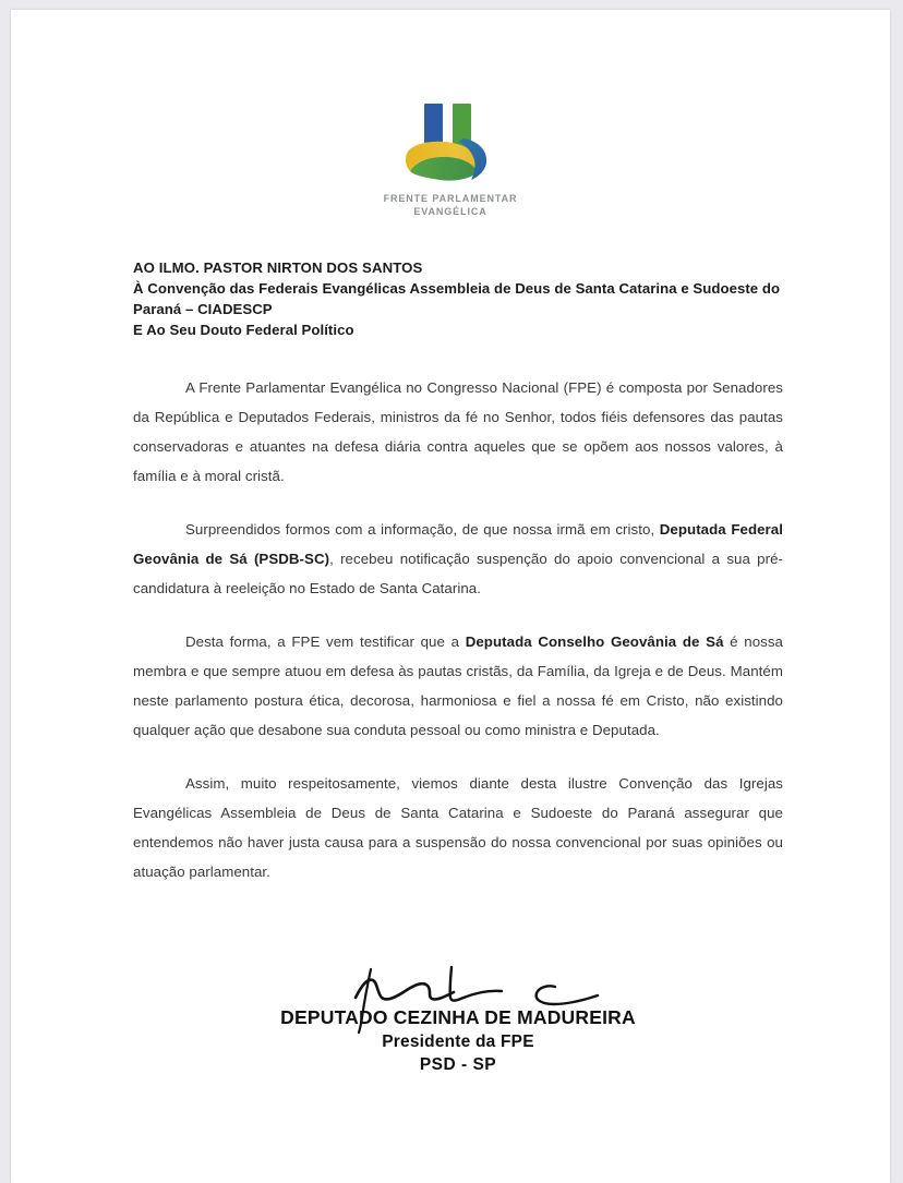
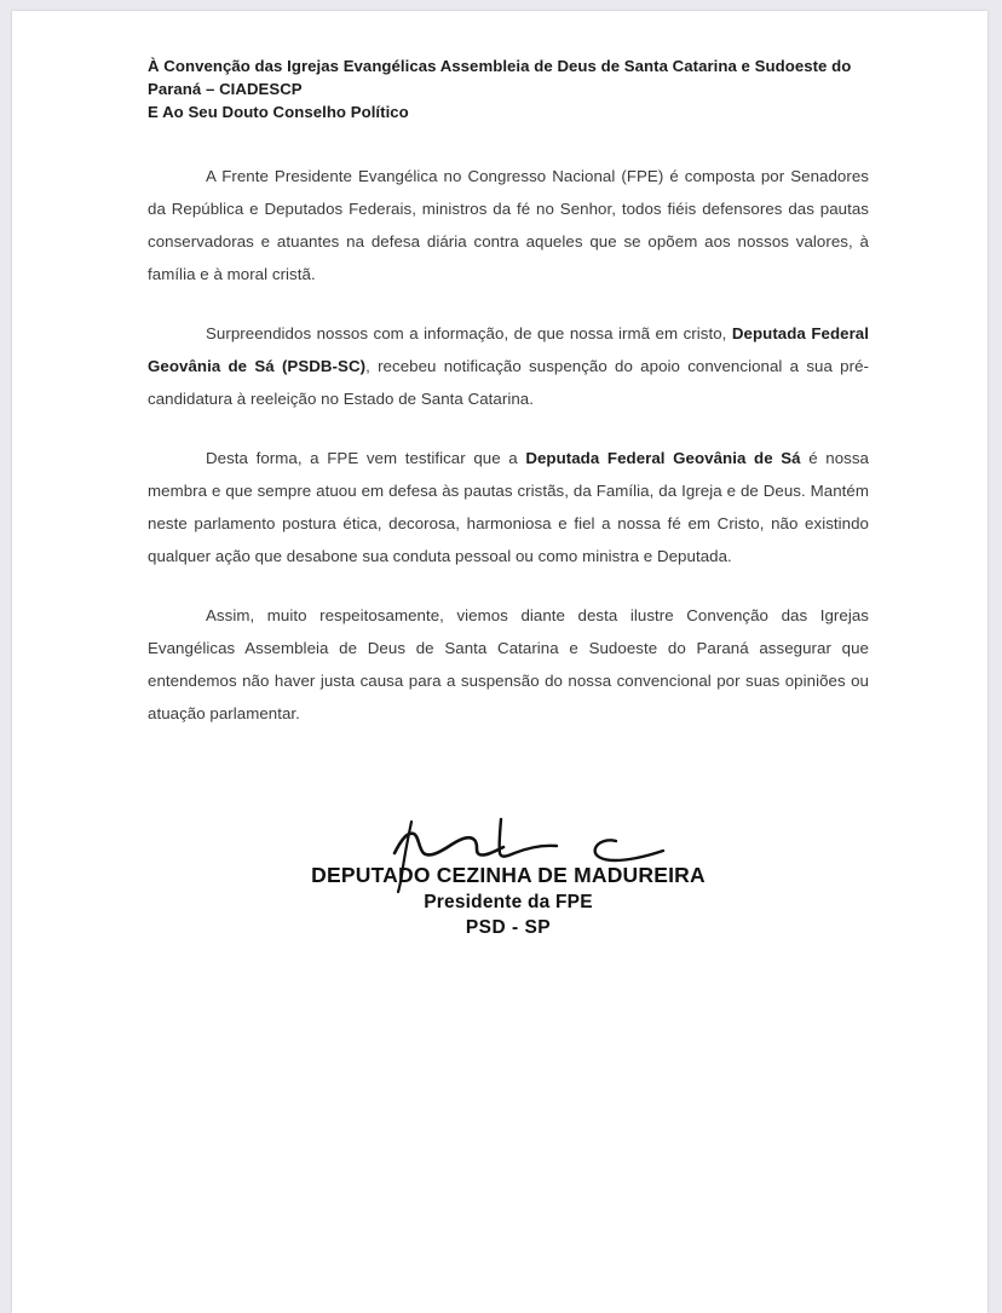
- FRENTE PARLAMENTAR
- EVANGÉLICA
- AO ILMO. PASTOR NIRTON DOS SANTOS
- À Convenção das Federais Evangélicas Assembleia de Deus de Santa Catarina e Sudoeste do Paraná – CIADESCP
+ À Convenção das Igrejas Evangélicas Assembleia de Deus de Santa Catarina e Sudoeste do Paraná – CIADESCP
- E Ao Seu Douto Federal Político
+ E Ao Seu Douto Conselho Político
- A Frente Parlamentar Evangélica no Congresso Nacional (FPE) é composta por Senadores da República e Deputados Federais, ministros da fé no Senhor, todos fiéis defensores das pautas conservadoras e atuantes na defesa diária contra aqueles que se opõem aos nossos valores, à família e à moral cristã.
+ A Frente Presidente Evangélica no Congresso Nacional (FPE) é composta por Senadores da República e Deputados Federais, ministros da fé no Senhor, todos fiéis defensores das pautas conservadoras e atuantes na defesa diária contra aqueles que se opõem aos nossos valores, à família e à moral cristã.
- Surpreendidos formos com a informação, de que nossa irmã em cristo, Deputada Federal Geovânia de Sá (PSDB-SC), recebeu notificação suspenção do apoio convencional a sua pré-candidatura à reeleição no Estado de Santa Catarina.
+ Surpreendidos nossos com a informação, de que nossa irmã em cristo, Deputada Federal Geovânia de Sá (PSDB-SC), recebeu notificação suspenção do apoio convencional a sua pré-candidatura à reeleição no Estado de Santa Catarina.
- Desta forma, a FPE vem testificar que a Deputada Conselho Geovânia de Sá é nossa membra e que sempre atuou em defesa às pautas cristãs, da Família, da Igreja e de Deus. Mantém neste parlamento postura ética, decorosa, harmoniosa e fiel a nossa fé em Cristo, não existindo qualquer ação que desabone sua conduta pessoal ou como ministra e Deputada.
+ Desta forma, a FPE vem testificar que a Deputada Federal Geovânia de Sá é nossa membra e que sempre atuou em defesa às pautas cristãs, da Família, da Igreja e de Deus. Mantém neste parlamento postura ética, decorosa, harmoniosa e fiel a nossa fé em Cristo, não existindo qualquer ação que desabone sua conduta pessoal ou como ministra e Deputada.
  Assim, muito respeitosamente, viemos diante desta ilustre Convenção das Igrejas Evangélicas Assembleia de Deus de Santa Catarina e Sudoeste do Paraná assegurar que entendemos não haver justa causa para a suspensão do nossa convencional por suas opiniões ou atuação parlamentar.
  DEPUTADO CEZINHA DE MADUREIRA
  Presidente da FPE
  PSD - SP
